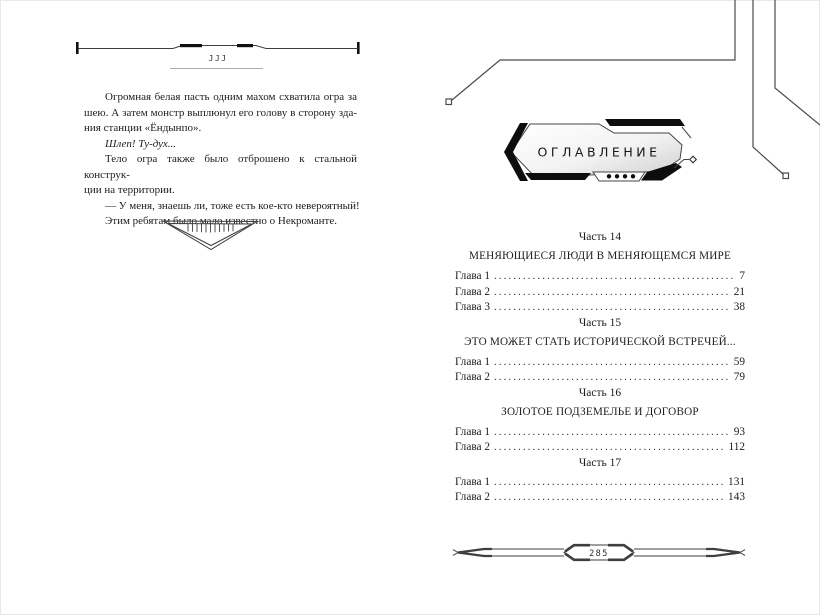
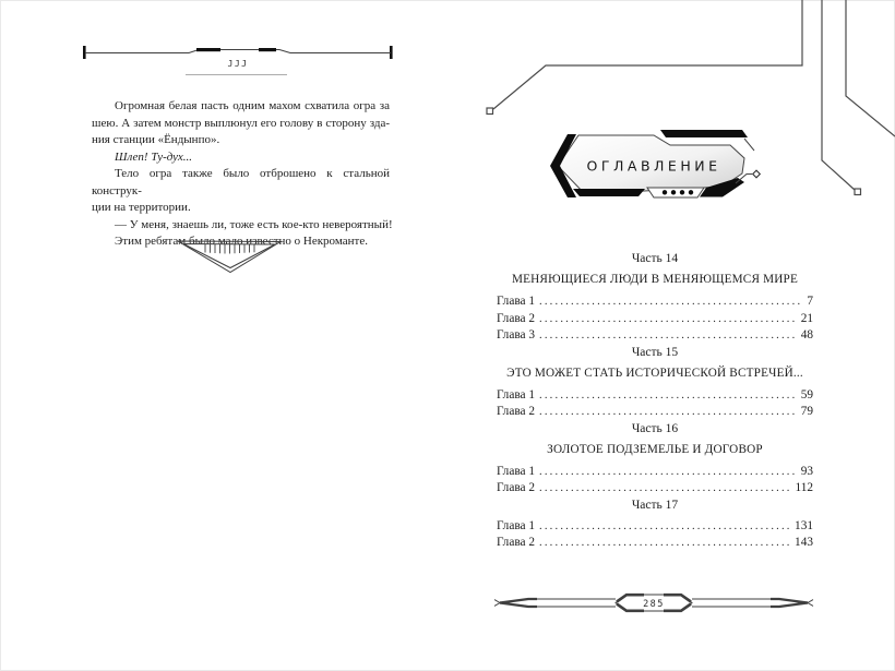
  ЈЈЈ
  Огромная белая пасть одним махом схватила огра за
  шею. А затем монстр выплюнул его голову в сторону зда-
  ния станции «Ёндынпо».
  Шлеп! Ту-дух...
  Тело огра также было отброшено к стальной конструк-
  ции на территории.
  — У меня, знаешь ли, тоже есть кое-кто невероятный!
  ОГЛАВЛЕНИЕ
  Часть 14
  МЕНЯЮЩИЕСЯ ЛЮДИ В МЕНЯЮЩЕМСЯ МИРЕ
  Глава 1
  7
  Глава 2
  21
  Глава 3
- 38
+ 48
  Часть 15
  ЭТО МОЖЕТ СТАТЬ ИСТОРИЧЕСКОЙ ВСТРЕЧЕЙ...
  Глава 1
  59
  Глава 2
  79
  Часть 16
  ЗОЛОТОЕ ПОДЗЕМЕЛЬЕ И ДОГОВОР
  Глава 1
  93
  Глава 2
  112
  Часть 17
  Глава 1
  131
  Глава 2
  143
  285
